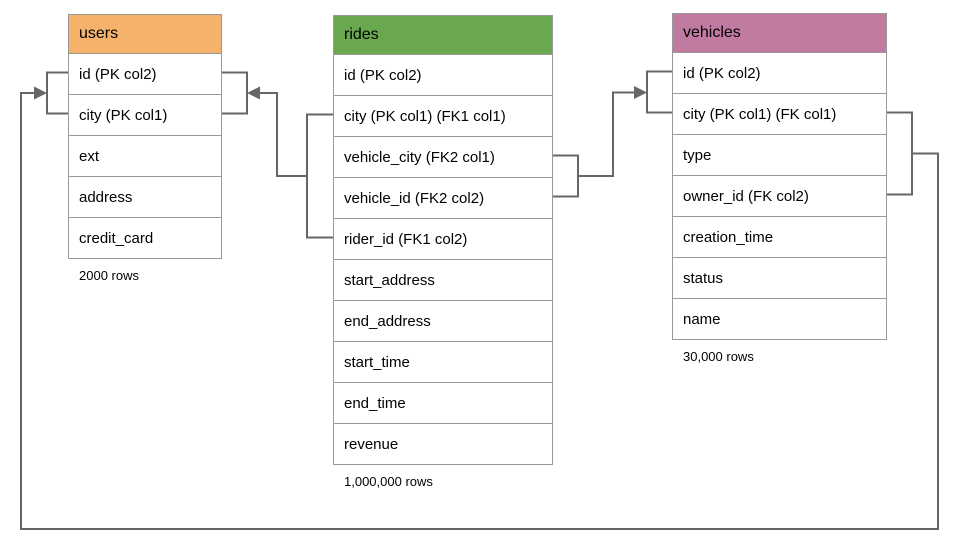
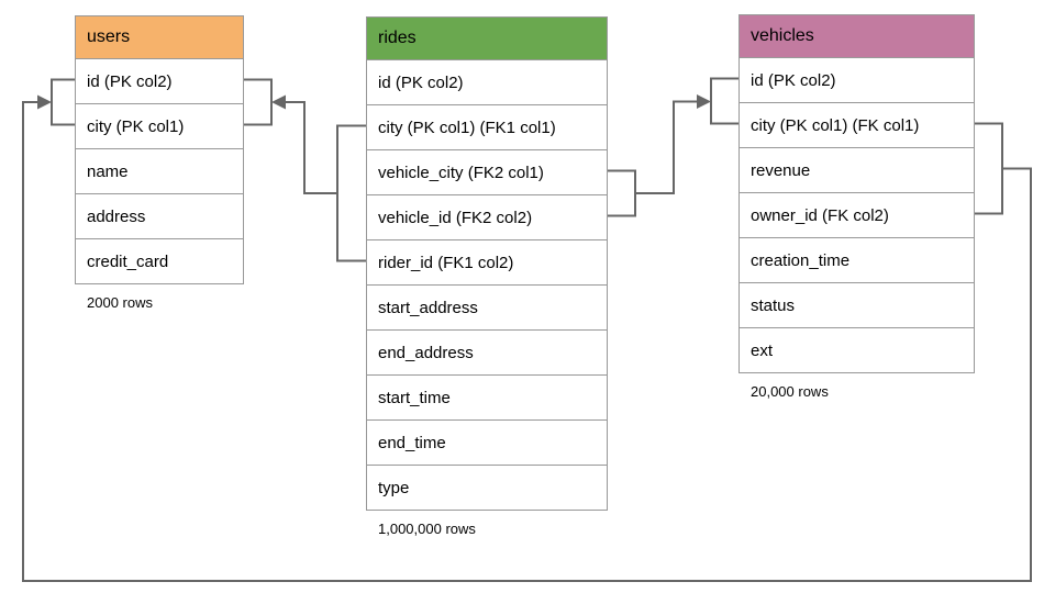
  users
  id (PK col2)
  city (PK col1)
- ext
+ name
  address
  credit_card
  2000 rows
  rides
  id (PK col2)
  city (PK col1) (FK1 col1)
  vehicle_city (FK2 col1)
  vehicle_id (FK2 col2)
  rider_id (FK1 col2)
  start_address
  end_address
  start_time
  end_time
- revenue
+ type
  1,000,000 rows
  vehicles
  id (PK col2)
  city (PK col1) (FK col1)
- type
+ revenue
  owner_id (FK col2)
  creation_time
  status
- name
+ ext
- 30,000 rows
+ 20,000 rows
